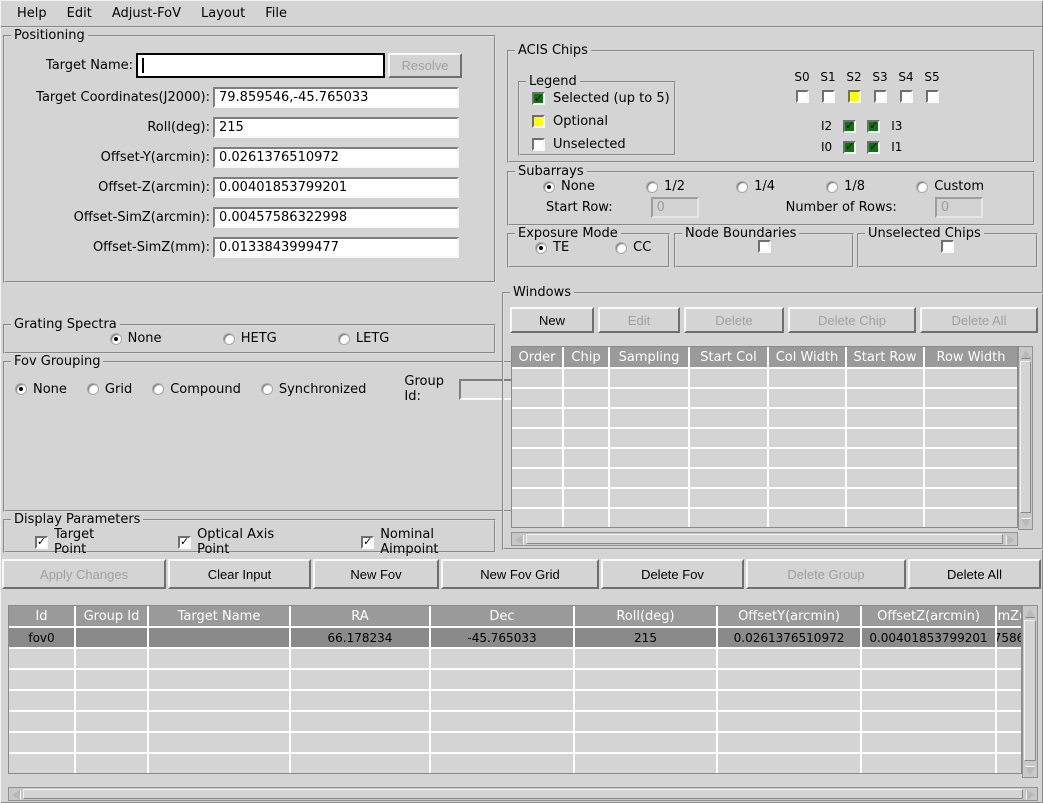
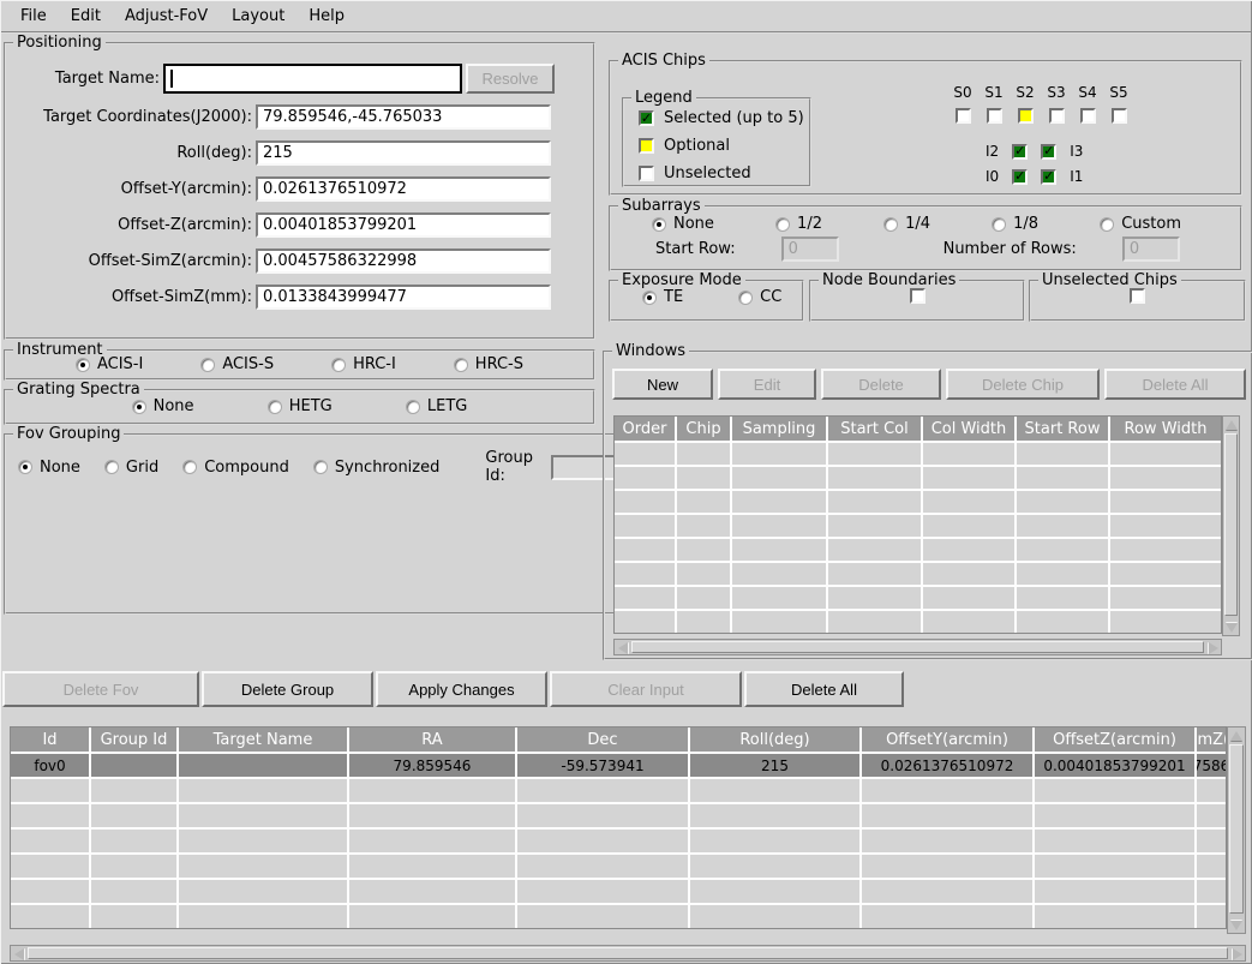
- Help
+ File
  Edit
  Adjust-FoV
  Layout
- File
+ Help
  Positioning
  Target Name:
  Resolve
  Target Coordinates(J2000):
  79.859546,-45.765033
  Roll(deg):
  215
  Offset-Y(arcmin):
  0.0261376510972
  Offset-Z(arcmin):
  0.00401853799201
  Offset-SimZ(arcmin):
  0.00457586322998
  Offset-SimZ(mm):
  0.0133843999477
+ Instrument
+ ACIS-I
+ ACIS-S
+ HRC-I
+ HRC-S
  Grating Spectra
  None
  HETG
  LETG
  Fov Grouping
  None
  Grid
  Compound
  Synchronized
  Group Id:
- Display Parameters
- Target Point
- Optical Axis Point
- Nominal Aimpoint
  ACIS Chips
  Legend
  Selected (up to 5)
  Optional
  Unselected
  S0
  S1
  S2
  S3
  S4
  S5
  I2
  I3
  I0
  I1
  Subarrays
  None
  1/2
  1/4
  1/8
  Custom
  Start Row:
  0
  Number of Rows:
  0
  Exposure Mode
  TE
  CC
  Node Boundaries
  Unselected Chips
  Windows
  New
  Edit
  Delete
  Delete Chip
  Delete All
  Order
  Chip
  Sampling
  Start Col
  Col Width
  Start Row
  Row Width
- Apply Changes
+ Delete Fov
- Clear Input
+ Delete Group
- New Fov
- New Fov Grid
- Delete Fov
+ Apply Changes
- Delete Group
+ Clear Input
  Delete All
  Id
  Group Id
  Target Name
  RA
  Dec
  Roll(deg)
  OffsetY(arcmin)
  OffsetZ(arcmin)
  fov0
- 66.178234
+ 79.859546
- -45.765033
+ -59.573941
  215
  0.0261376510972
  0.00401853799201
  7586
